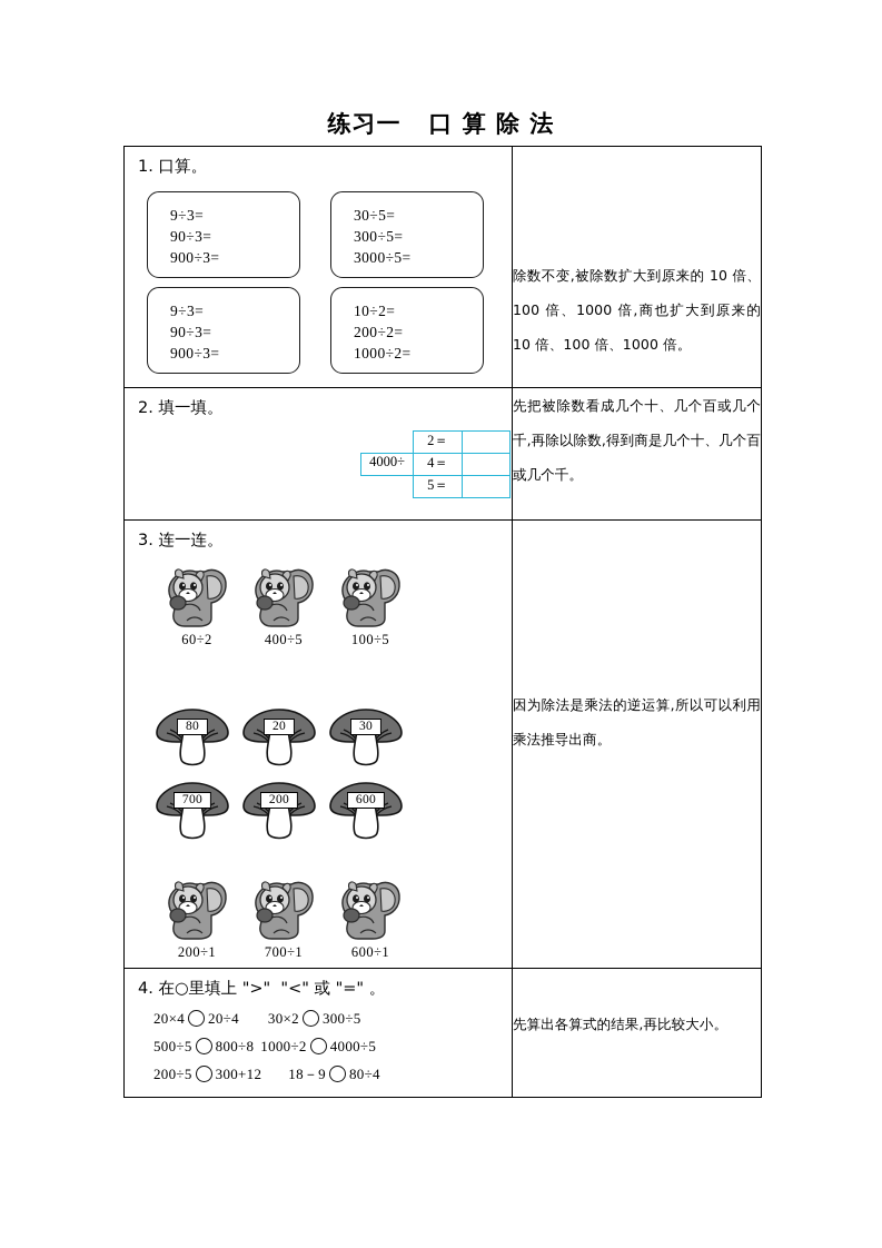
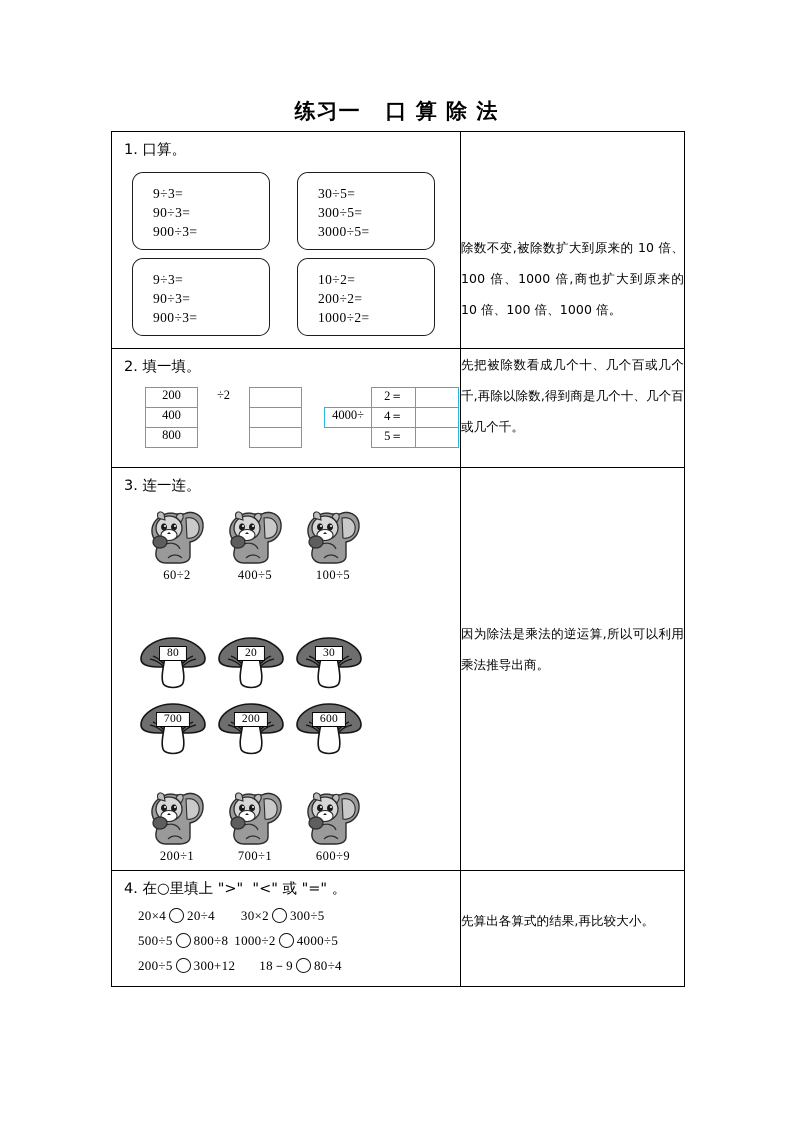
  练习一 口 算 除 法
  1. 口算。 9÷3= 90÷3= 900÷3= 30÷5= 300÷5= 3000÷5= 9÷3= 90÷3= 900÷3= 10÷2= 200÷2= 1000÷2=	除数不变,被除数扩大到原来的 10 倍、100 倍、1000 倍,商也扩大到原来的 10 倍、100 倍、1000 倍。
  2. 填一填。
+ 200	÷2
+ 400
+ 800
  	2＝
  4000÷	4＝
  	5＝
  	先把被除数看成几个十、几个百或几个千,再除以除数,得到商是几个十、几个百或几个千。
- 3. 连一连。 60÷2 400÷5 100÷5 80 20 30 700 200 600 200÷1 700÷1 600÷1	因为除法是乘法的逆运算,所以可以利用乘法推导出商。
+ 3. 连一连。 60÷2 400÷5 100÷5 80 20 30 700 200 600 200÷1 700÷1 600÷9	因为除法是乘法的逆运算,所以可以利用乘法推导出商。
  4. 在○里填上 ">" "<" 或 "=" 。 20×4 20÷4 30×2 300÷5 500÷5 800÷8 1000÷2 4000÷5 200÷5 300+12 18－9 80÷4	先算出各算式的结果,再比较大小。
